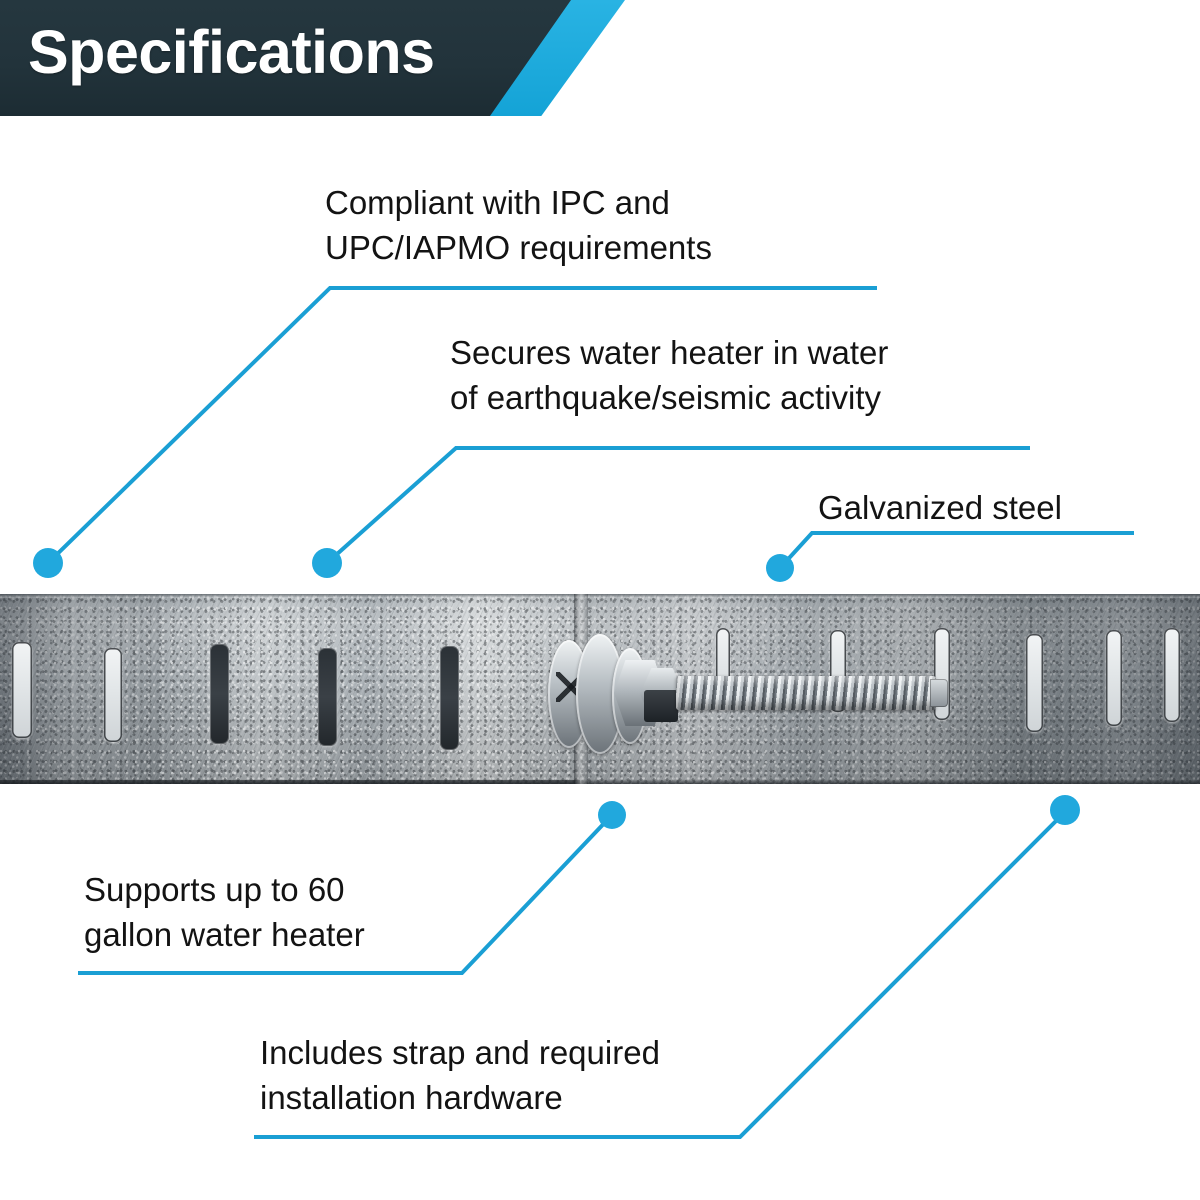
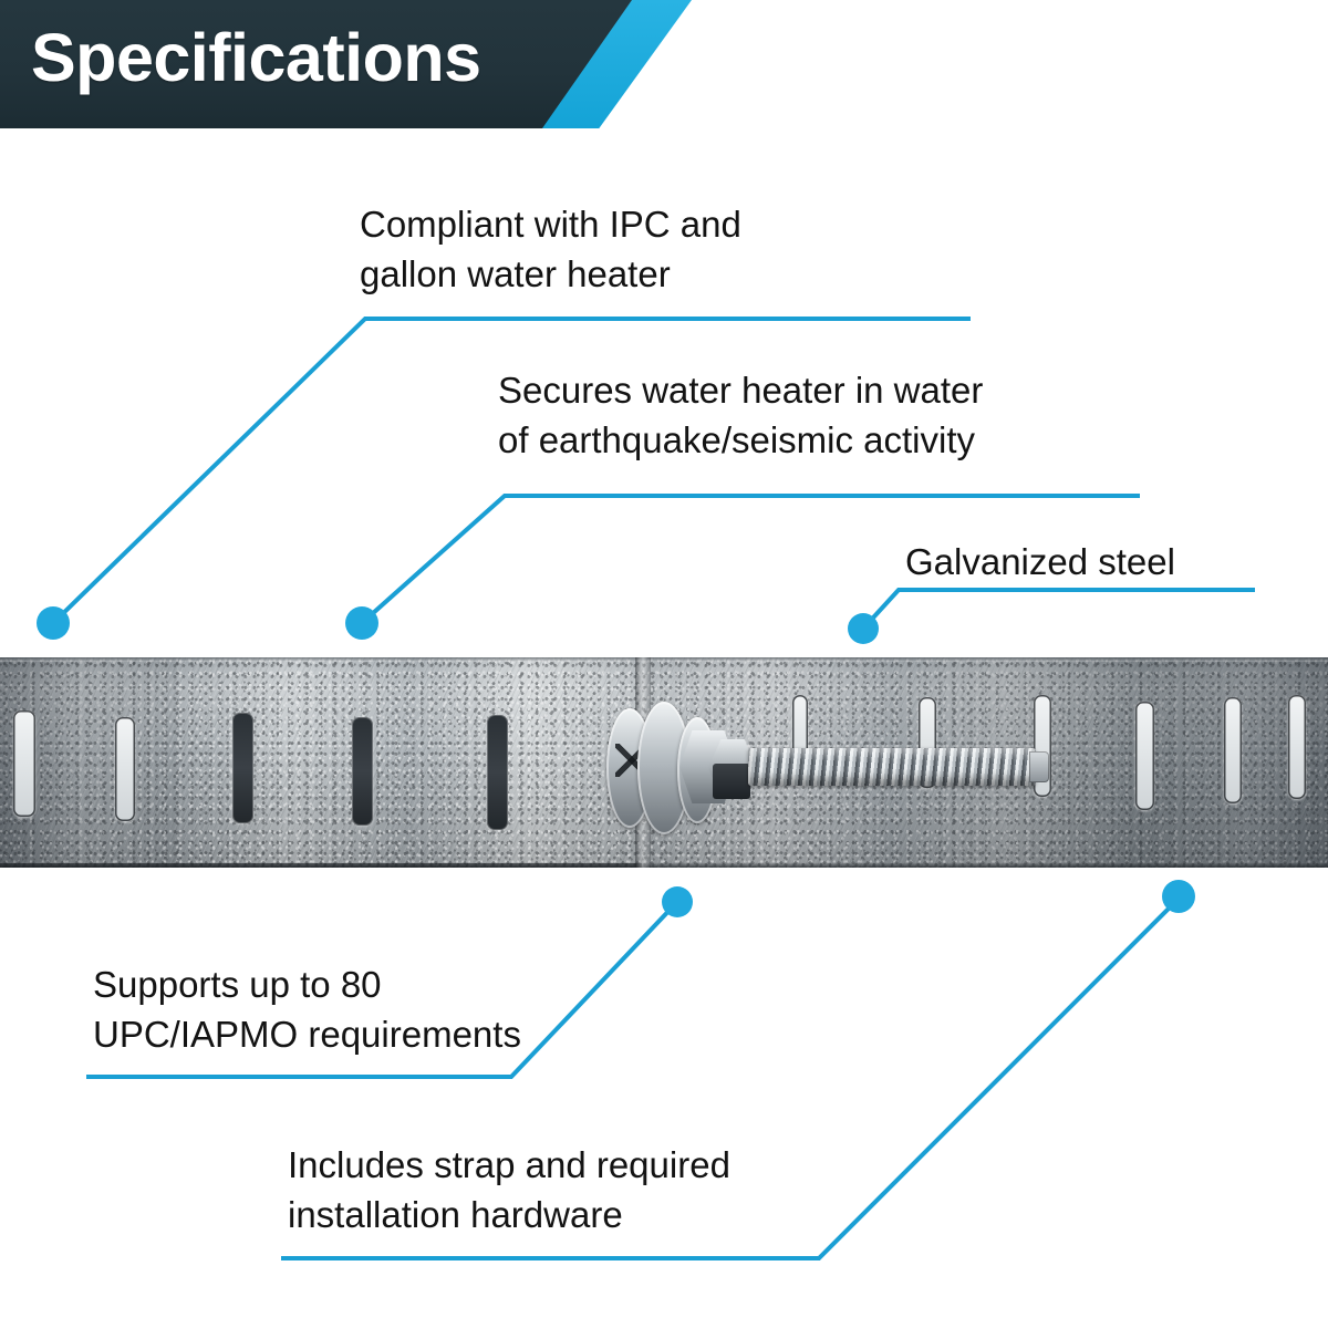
  Specifications
  Compliant with IPC and
- UPC/IAPMO requirements
+ gallon water heater
  Secures water heater in water
  of earthquake/seismic activity
  Galvanized steel
- Supports up to 60
+ Supports up to 80
- gallon water heater
+ UPC/IAPMO requirements
  Includes strap and required
  installation hardware
